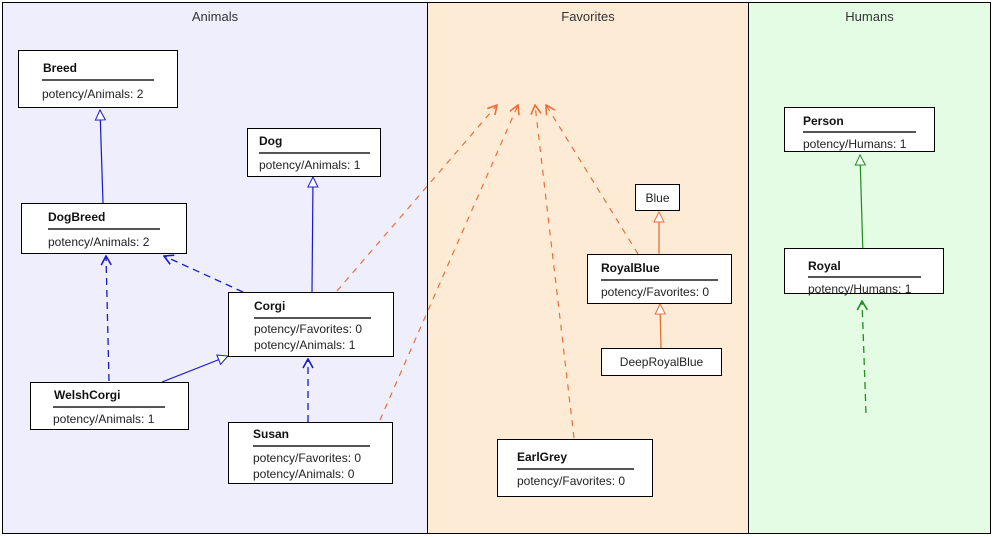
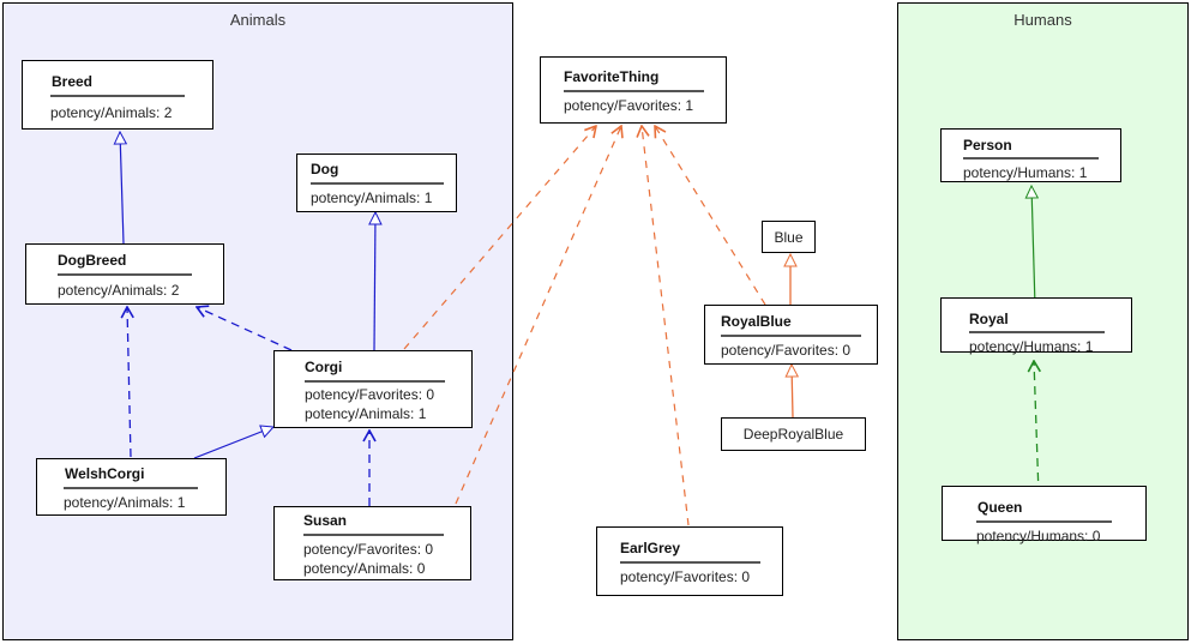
  Animals
- Favorites
  Humans
  Breed
  potency/Animals: 2
  DogBreed
  potency/Animals: 2
  Dog
  potency/Animals: 1
  Corgi
  potency/Favorites: 0
  potency/Animals: 1
  WelshCorgi
  potency/Animals: 1
  Susan
  potency/Favorites: 0
  potency/Animals: 0
+ FavoriteThing
+ potency/Favorites: 1
  Blue
  RoyalBlue
  potency/Favorites: 0
  DeepRoyalBlue
  EarlGrey
  potency/Favorites: 0
  Person
  potency/Humans: 1
  Royal
  potency/Humans: 1
+ Queen
+ potency/Humans: 0
